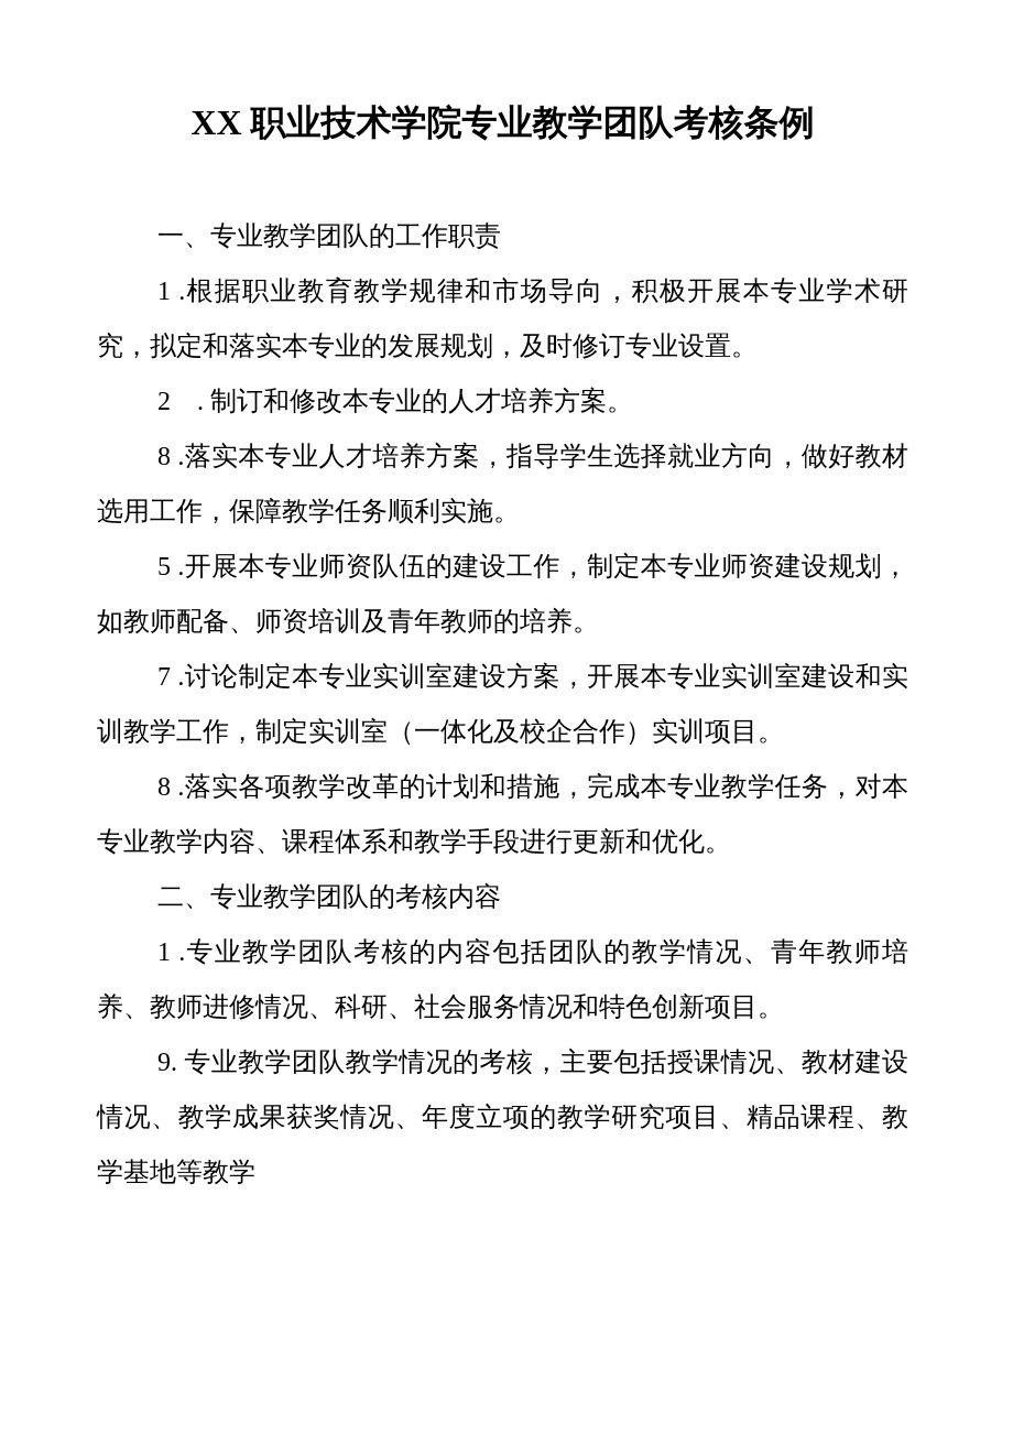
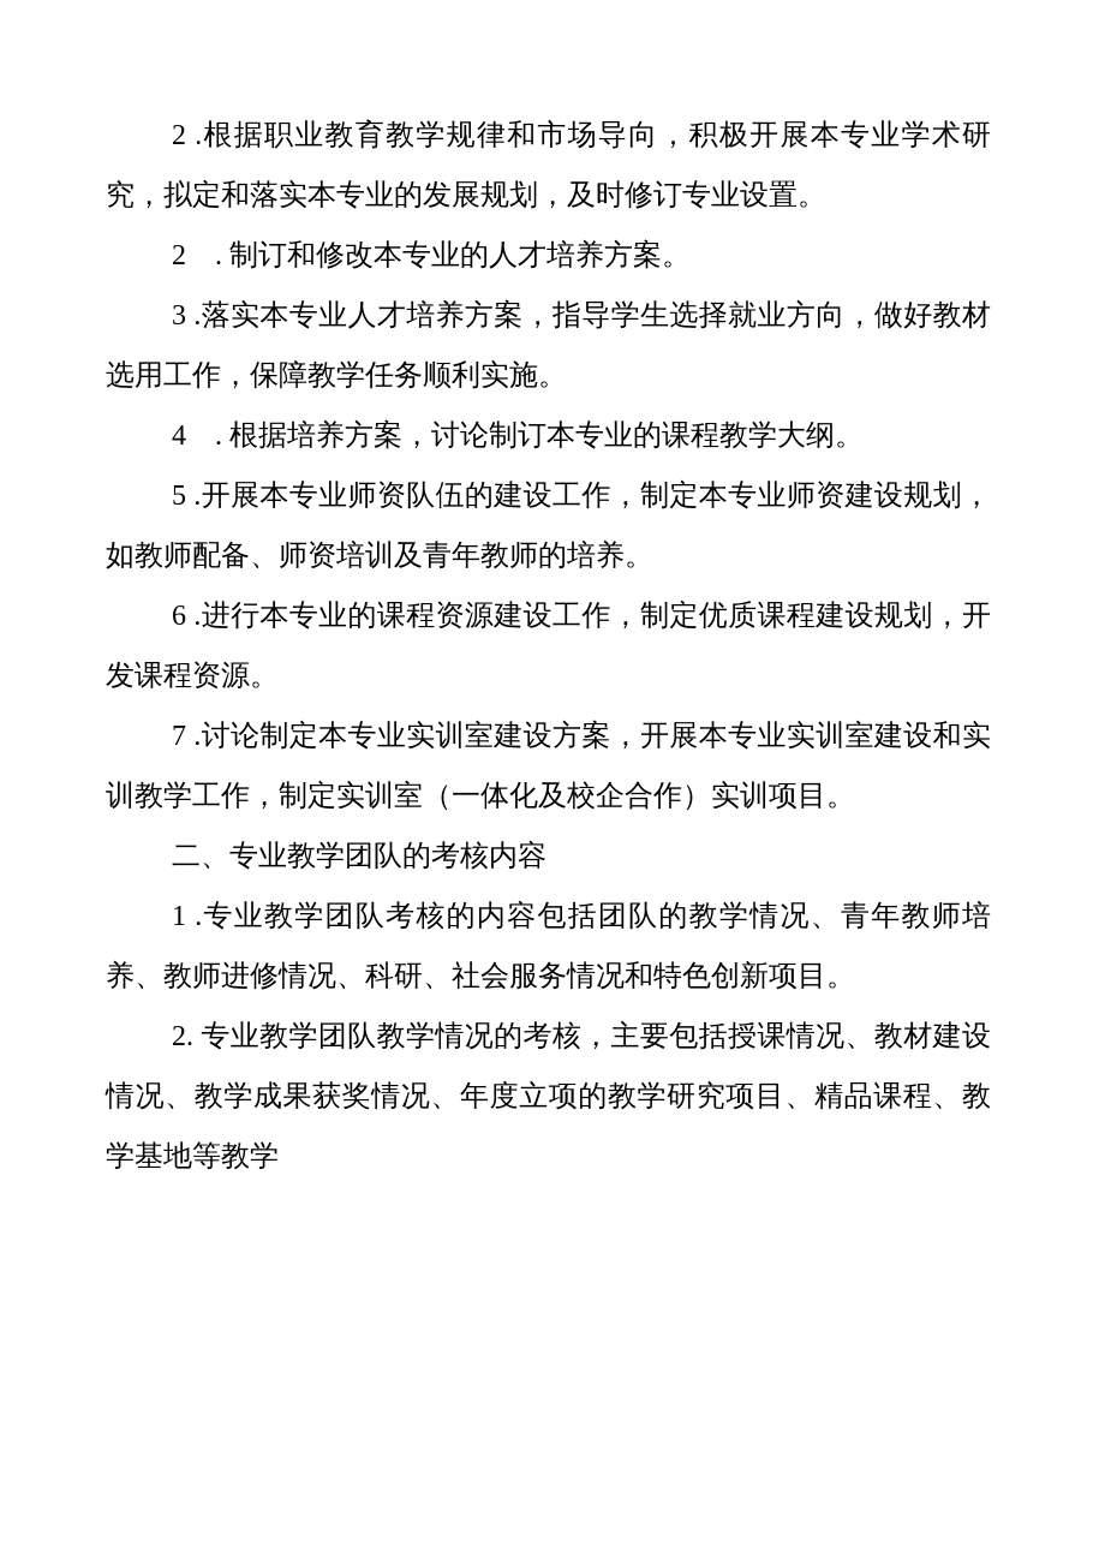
- XX 职业技术学院专业教学团队考核条例
- 一、专业教学团队的工作职责
- 1 .根据职业教育教学规律和市场导向，积极开展本专业学术研究，拟定和落实本专业的发展规划，及时修订专业设置。
+ 2 .根据职业教育教学规律和市场导向，积极开展本专业学术研究，拟定和落实本专业的发展规划，及时修订专业设置。
  2 . 制订和修改本专业的人才培养方案。
- 8 .落实本专业人才培养方案，指导学生选择就业方向，做好教材选用工作，保障教学任务顺利实施。
+ 3 .落实本专业人才培养方案，指导学生选择就业方向，做好教材选用工作，保障教学任务顺利实施。
+ 4 . 根据培养方案，讨论制订本专业的课程教学大纲。
  5 .开展本专业师资队伍的建设工作，制定本专业师资建设规划，如教师配备、师资培训及青年教师的培养。
+ 6 .进行本专业的课程资源建设工作，制定优质课程建设规划，开发课程资源。
  7 .讨论制定本专业实训室建设方案，开展本专业实训室建设和实训教学工作，制定实训室（一体化及校企合作）实训项目。
- 8 .落实各项教学改革的计划和措施，完成本专业教学任务，对本专业教学内容、课程体系和教学手段进行更新和优化。
  二、专业教学团队的考核内容
  1 .专业教学团队考核的内容包括团队的教学情况、青年教师培养、教师进修情况、科研、社会服务情况和特色创新项目。
- 9. 专业教学团队教学情况的考核，主要包括授课情况、教材建设情况、教学成果获奖情况、年度立项的教学研究项目、精品课程、教学基地等教学
+ 2. 专业教学团队教学情况的考核，主要包括授课情况、教材建设情况、教学成果获奖情况、年度立项的教学研究项目、精品课程、教学基地等教学
